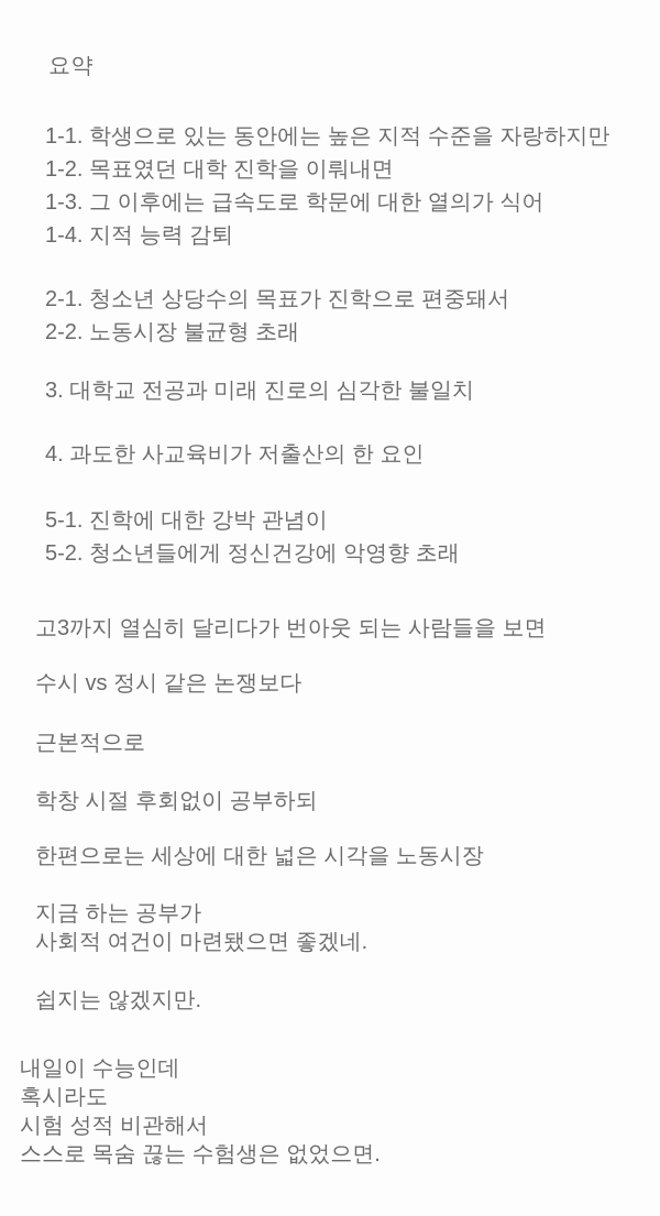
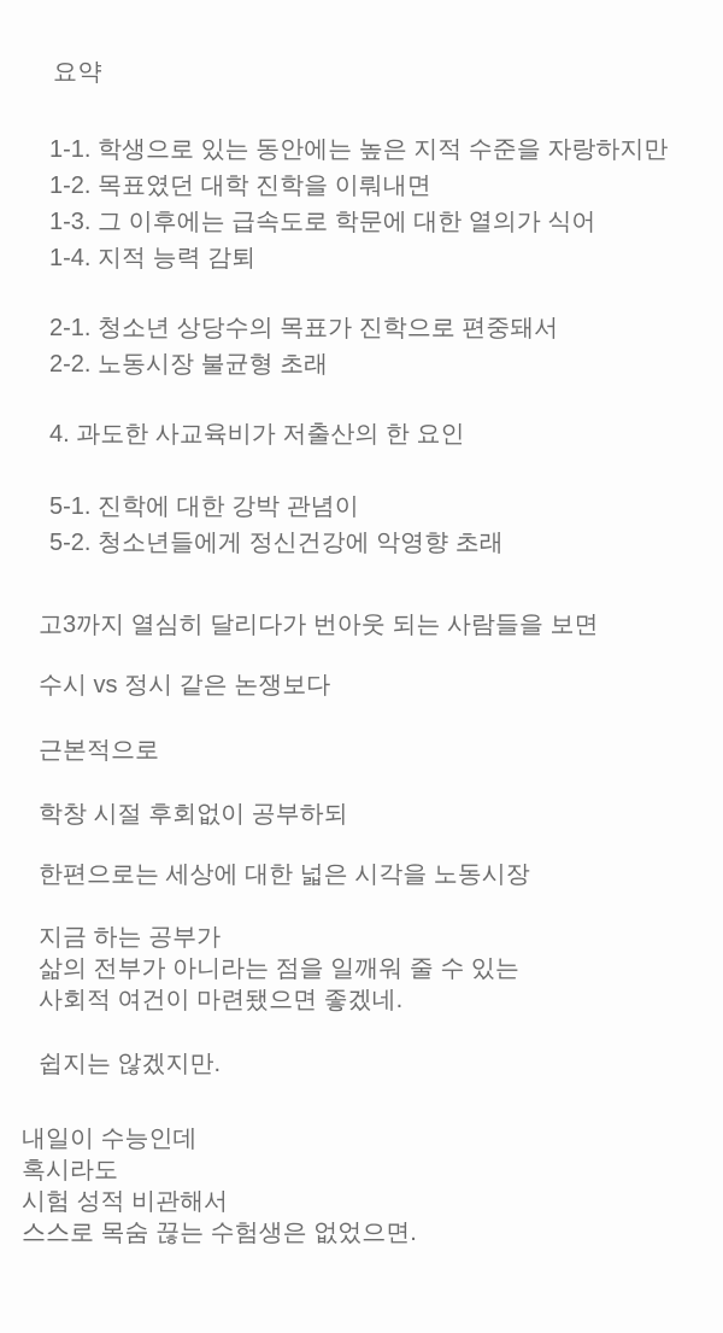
  요약
  1-1. 학생으로 있는 동안에는 높은 지적 수준을 자랑하지만
  1-2. 목표였던 대학 진학을 이뤄내면
  1-3. 그 이후에는 급속도로 학문에 대한 열의가 식어
  1-4. 지적 능력 감퇴
  2-1. 청소년 상당수의 목표가 진학으로 편중돼서
  2-2. 노동시장 불균형 초래
- 3. 대학교 전공과 미래 진로의 심각한 불일치
  4. 과도한 사교육비가 저출산의 한 요인
  5-1. 진학에 대한 강박 관념이
  5-2. 청소년들에게 정신건강에 악영향 초래
  고3까지 열심히 달리다가 번아웃 되는 사람들을 보면
  수시 vs 정시 같은 논쟁보다
  근본적으로
  학창 시절 후회없이 공부하되
  한편으로는 세상에 대한 넓은 시각을 노동시장
  지금 하는 공부가
+ 삶의 전부가 아니라는 점을 일깨워 줄 수 있는
  사회적 여건이 마련됐으면 좋겠네.
  쉽지는 않겠지만.
  내일이 수능인데
  혹시라도
  시험 성적 비관해서
  스스로 목숨 끊는 수험생은 없었으면.
